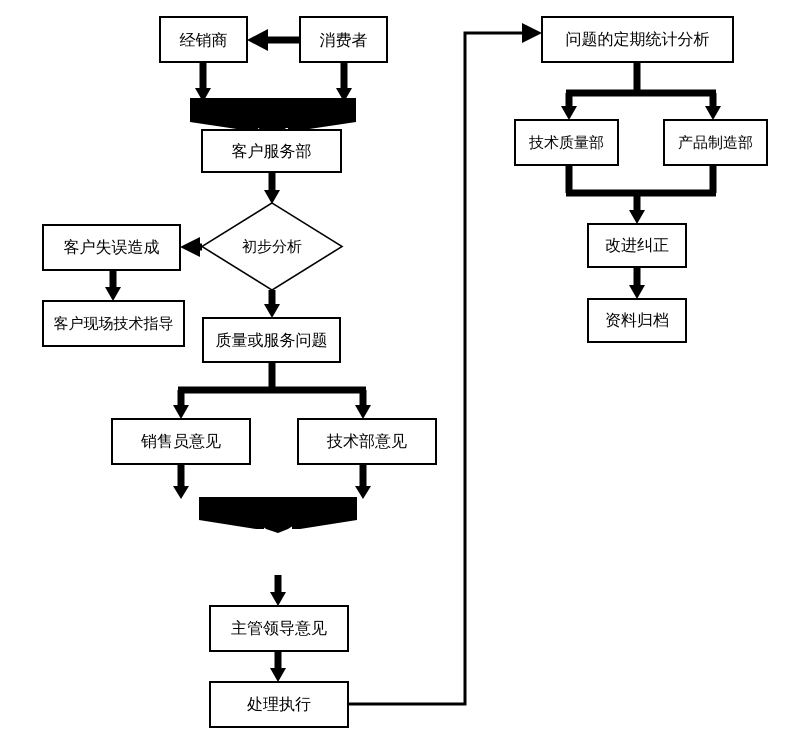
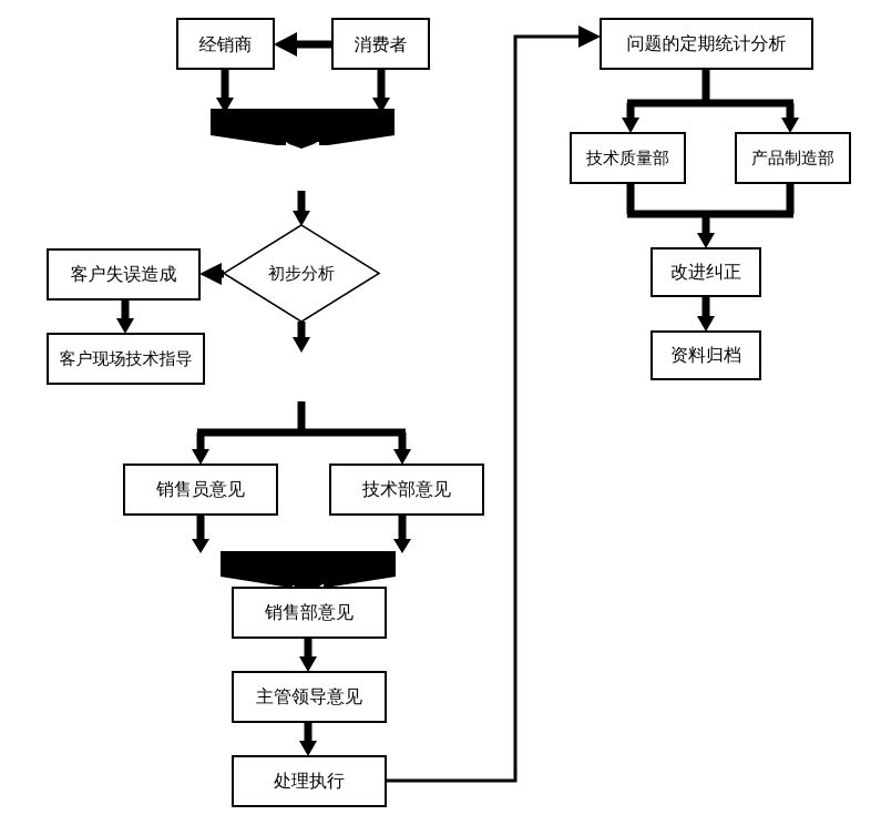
  经销商
  消费者
- 客户服务部
  初步分析
  客户失误造成
  客户现场技术指导
- 质量或服务问题
  销售员意见
  技术部意见
+ 销售部意见
  主管领导意见
  处理执行
  问题的定期统计分析
  技术质量部
  产品制造部
  改进纠正
  资料归档
